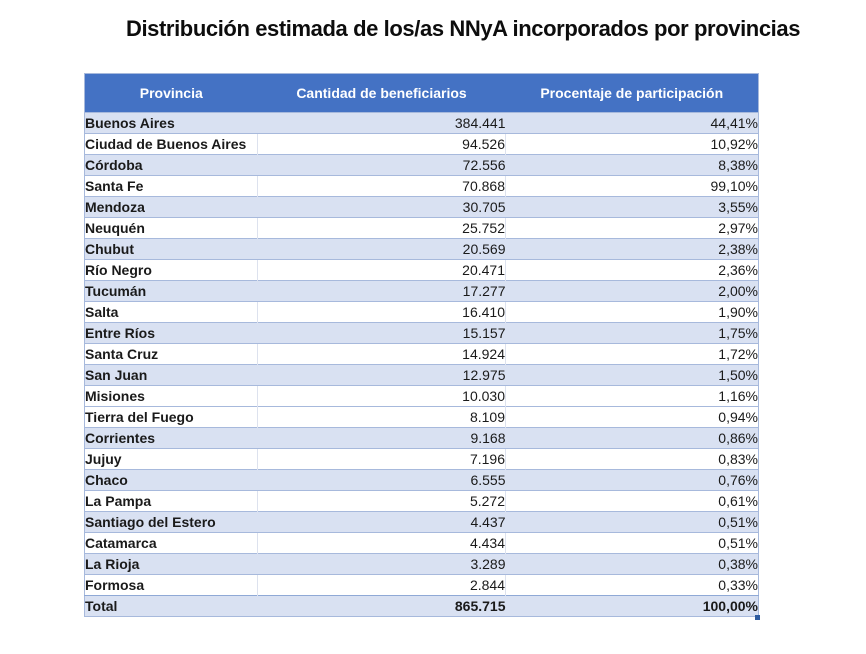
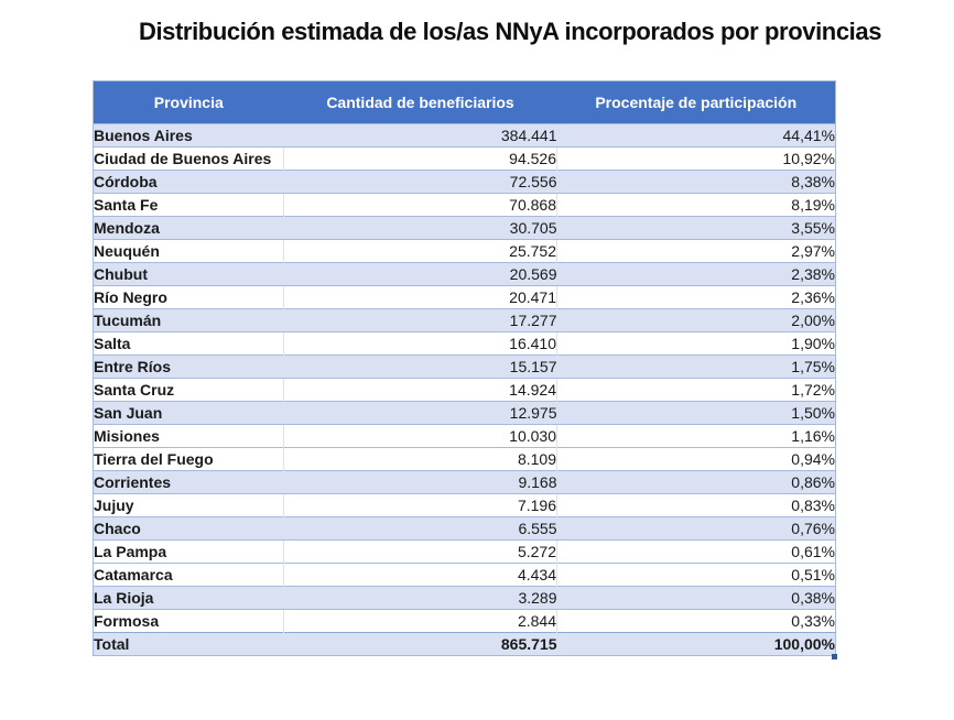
  Distribución estimada de los/as NNyA incorporados por provincias
  Provincia	Cantidad de beneficiarios	Procentaje de participación
  Buenos Aires	384.441	44,41%
  Ciudad de Buenos Aires	94.526	10,92%
  Córdoba	72.556	8,38%
- Santa Fe	70.868	99,10%
+ Santa Fe	70.868	8,19%
  Mendoza	30.705	3,55%
  Neuquén	25.752	2,97%
  Chubut	20.569	2,38%
  Río Negro	20.471	2,36%
  Tucumán	17.277	2,00%
  Salta	16.410	1,90%
  Entre Ríos	15.157	1,75%
  Santa Cruz	14.924	1,72%
  San Juan	12.975	1,50%
  Misiones	10.030	1,16%
  Tierra del Fuego	8.109	0,94%
  Corrientes	9.168	0,86%
  Jujuy	7.196	0,83%
  Chaco	6.555	0,76%
  La Pampa	5.272	0,61%
- Santiago del Estero	4.437	0,51%
  Catamarca	4.434	0,51%
  La Rioja	3.289	0,38%
  Formosa	2.844	0,33%
  Total	865.715	100,00%
